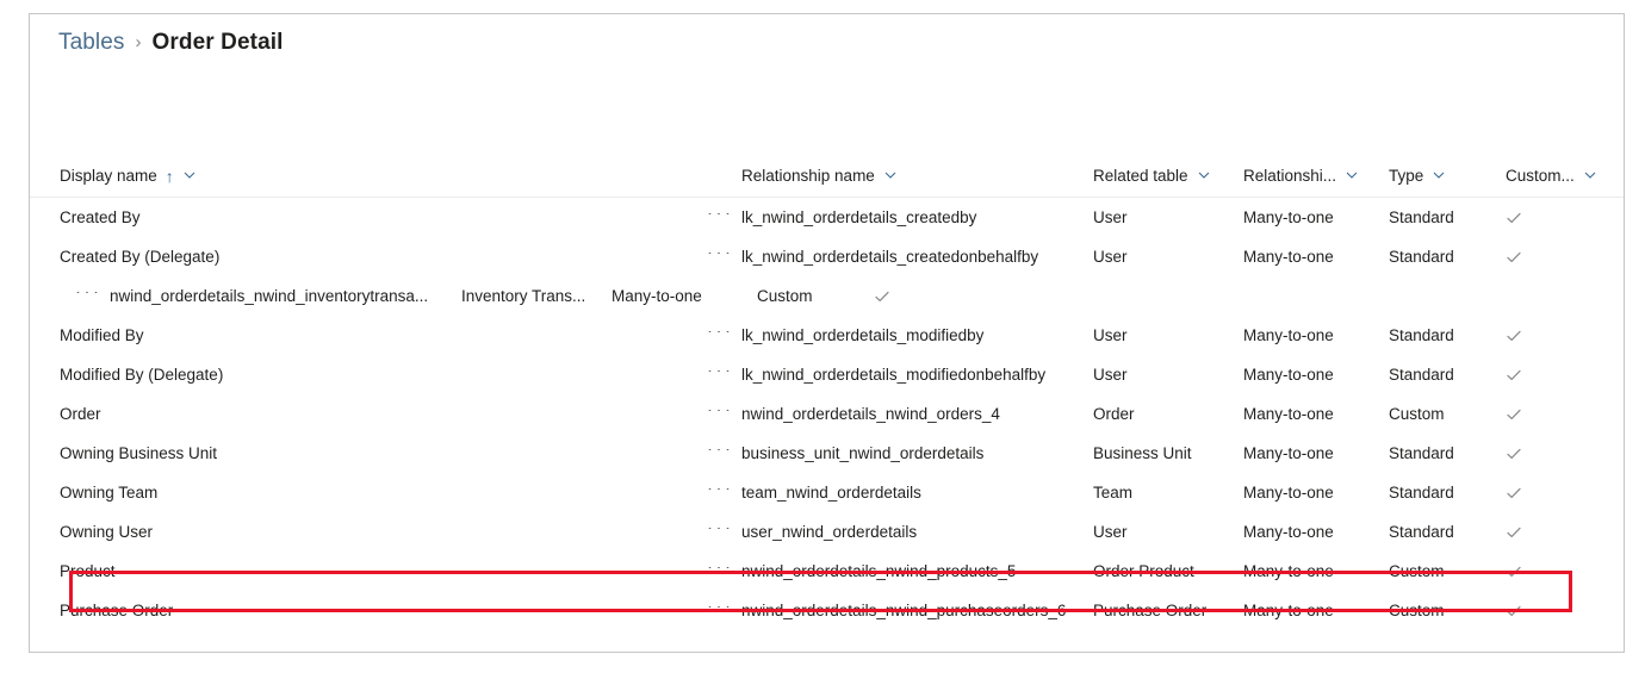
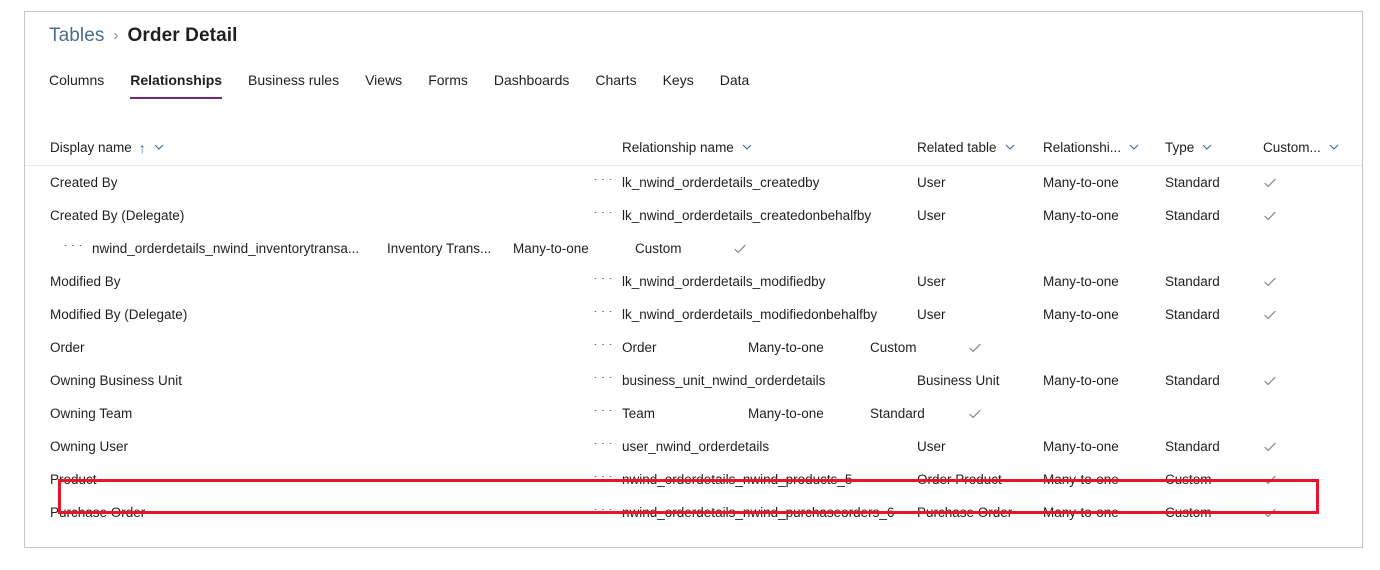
  Tables
  ›
  Order Detail
+ Columns
+ Relationships
+ Business rules
+ Views
+ Forms
+ Dashboards
+ Charts
+ Keys
+ Data
  Display name
  ↑
  Relationship name
  Related table
  Relationshi...
  Type
  Custom...
  Created By
  ···
  lk_nwind_orderdetails_createdby
  User
  Many-to-one
  Standard
  Created By (Delegate)
  ···
  lk_nwind_orderdetails_createdonbehalfby
  User
  Many-to-one
  Standard
  ···
  nwind_orderdetails_nwind_inventorytransa...
  Inventory Trans...
  Many-to-one
  Custom
  Modified By
  ···
  lk_nwind_orderdetails_modifiedby
  User
  Many-to-one
  Standard
  Modified By (Delegate)
  ···
  lk_nwind_orderdetails_modifiedonbehalfby
  User
  Many-to-one
  Standard
  Order
  ···
- nwind_orderdetails_nwind_orders_4
  Order
  Many-to-one
  Custom
  Owning Business Unit
  ···
  business_unit_nwind_orderdetails
  Business Unit
  Many-to-one
  Standard
  Owning Team
  ···
- team_nwind_orderdetails
  Team
  Many-to-one
  Standard
  Owning User
  ···
  user_nwind_orderdetails
  User
  Many-to-one
  Standard
  Product
  ···
  nwind_orderdetails_nwind_products_5
  Order Product
  Many-to-one
  Custom
  Purchase Order
  ···
  nwind_orderdetails_nwind_purchaseorders_6
  Purchase Order
  Many-to-one
  Custom
